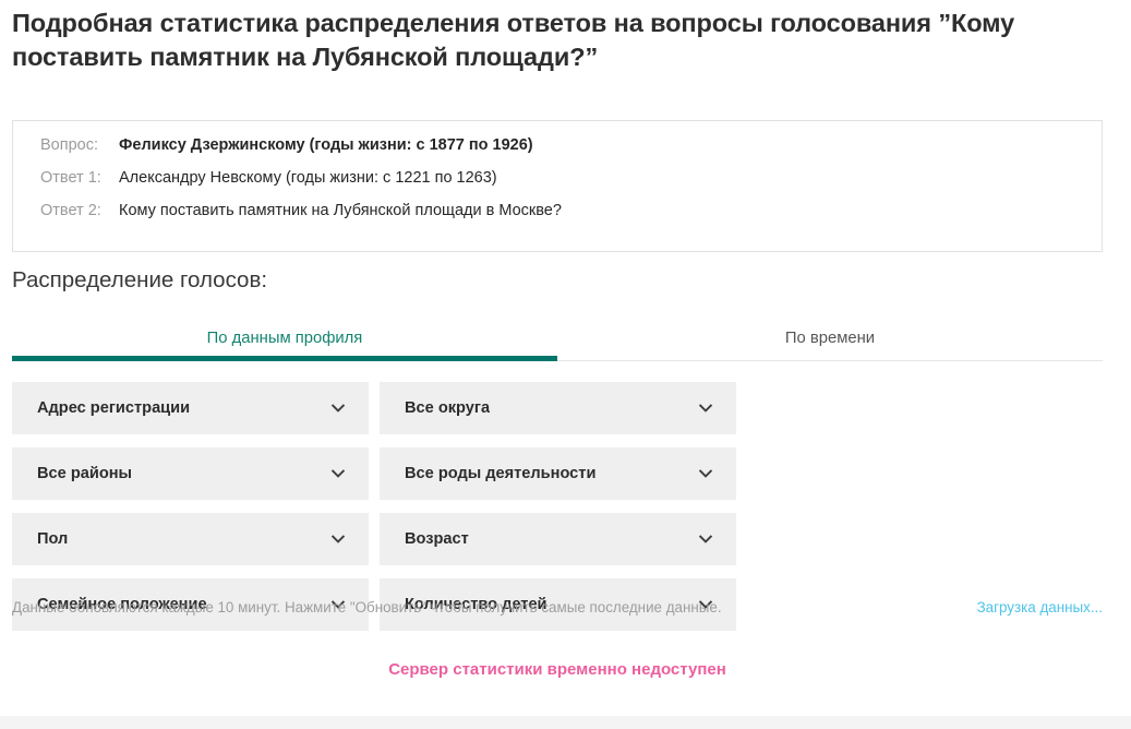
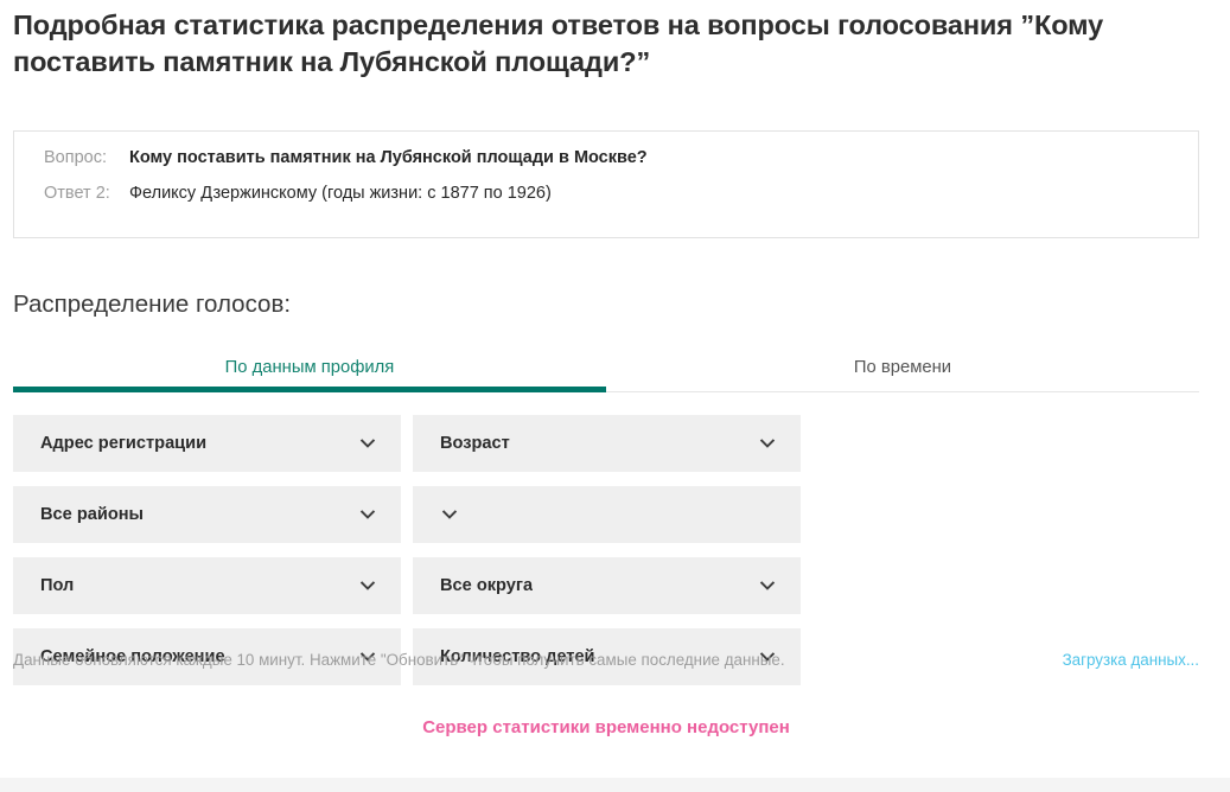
  Подробная статистика распределения ответов на вопросы голосования ”Кому поставить памятник на Лубянской площади?”
  Вопрос:
- Феликсу Дзержинскому (годы жизни: с 1877 по 1926)
+ Кому поставить памятник на Лубянской площади в Москве?
- Ответ 1:
- Александру Невскому (годы жизни: с 1221 по 1263)
  Ответ 2:
- Кому поставить памятник на Лубянской площади в Москве?
+ Феликсу Дзержинскому (годы жизни: с 1877 по 1926)
  Распределение голосов:
  По данным профиля
  По времени
  Адрес регистрации
- Все округа
+ Возраст
  Все районы
- Все роды деятельности
  Пол
- Возраст
+ Все округа
  Семейное положение
  Количество детей
  Данные обновляются каждые 10 минут. Нажмите "Обновить" чтобы получить самые последние данные.
  Загрузка данных...
  Сервер статистики временно недоступен
